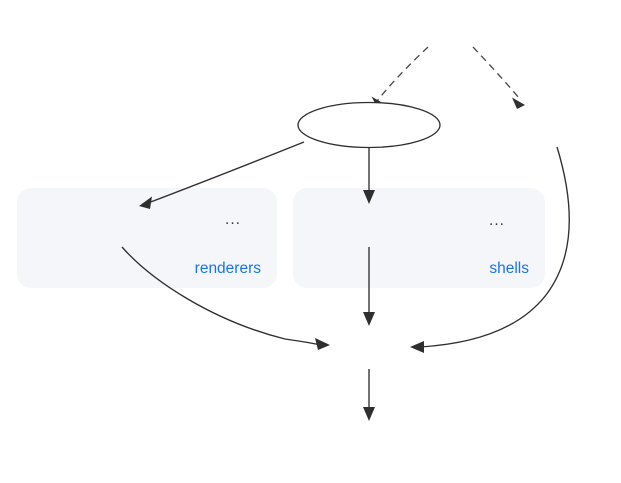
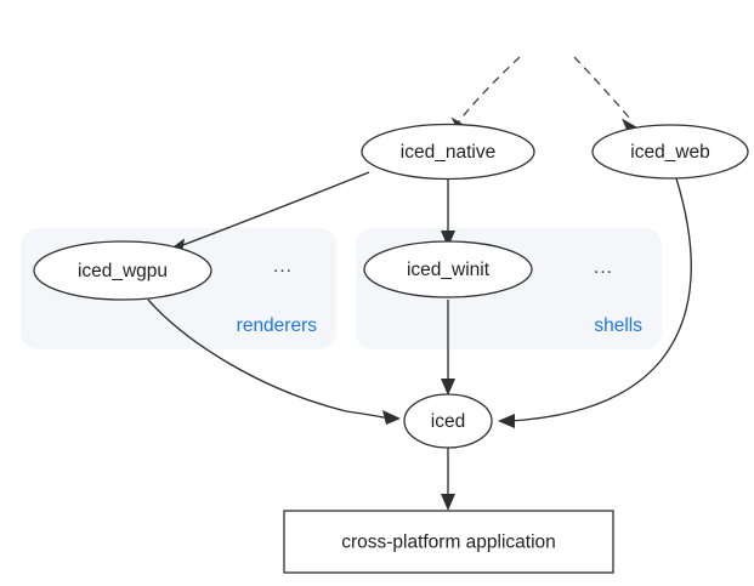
  ...
  renderers
  ...
  shells
+ iced_native
+ iced_web
+ iced_wgpu
+ iced_winit
+ iced
+ cross-platform application
